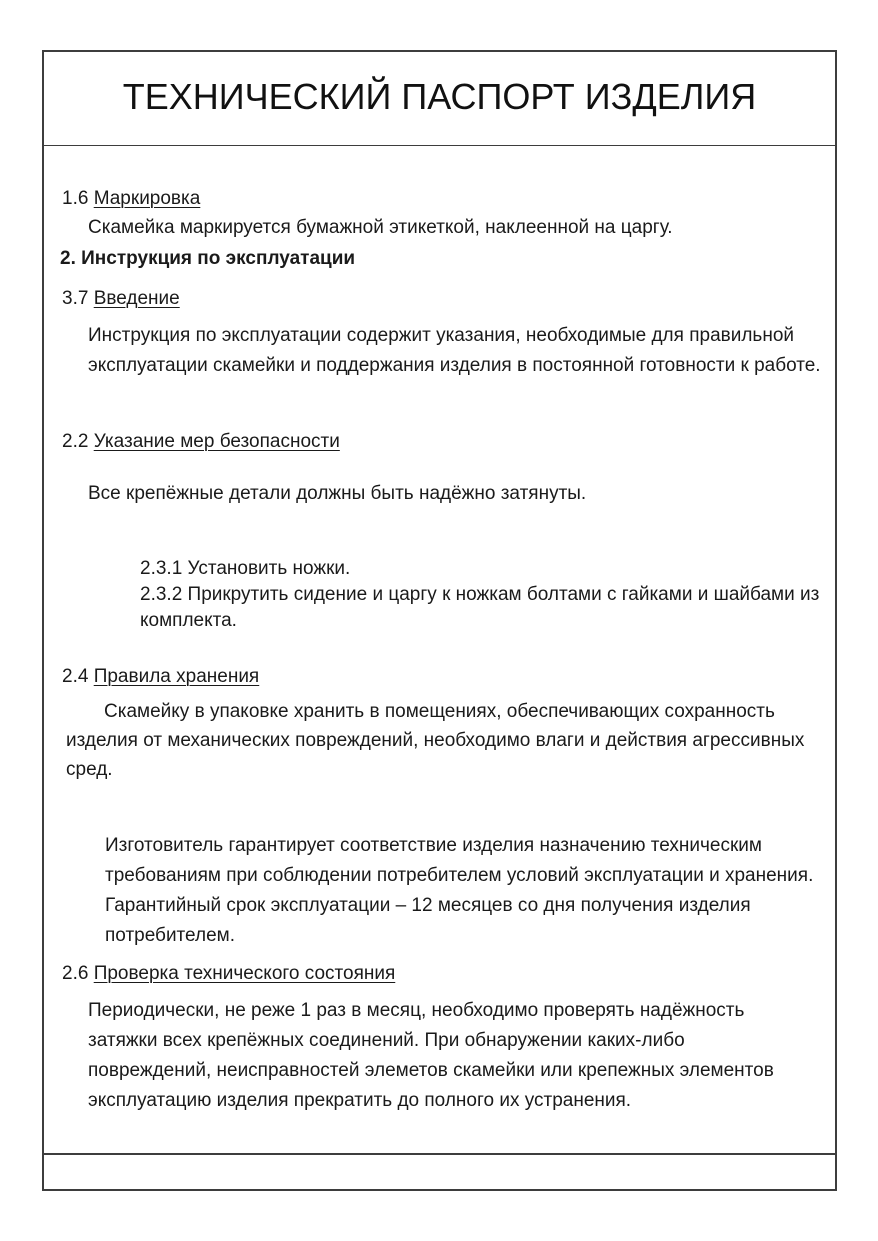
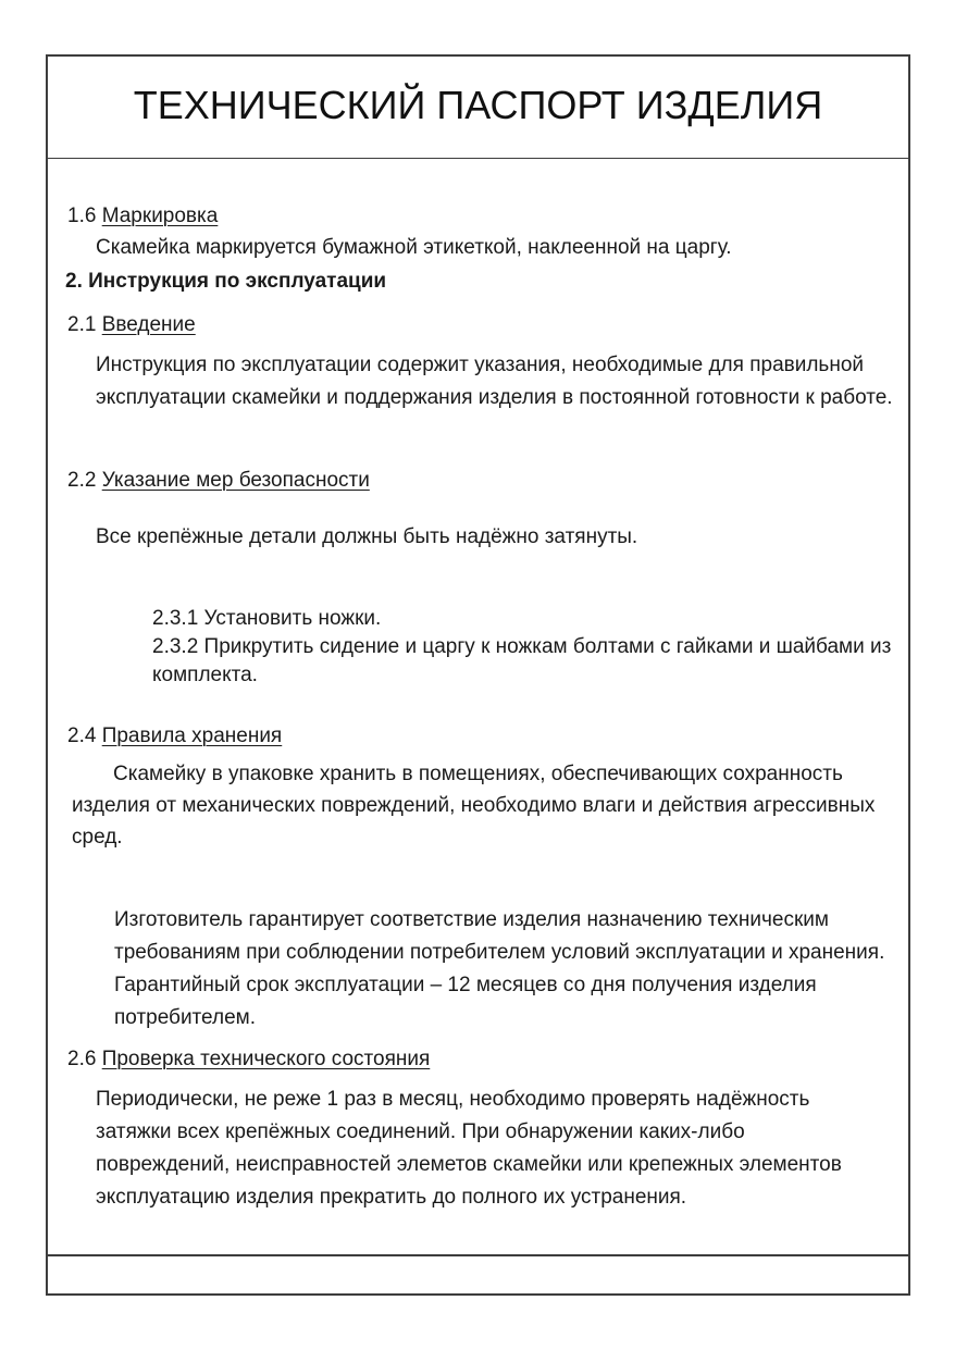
  ТЕХНИЧЕСКИЙ ПАСПОРТ ИЗДЕЛИЯ
  1.6 Маркировка
  Скамейка маркируется бумажной этикеткой, наклеенной на царгу.
  2. Инструкция по эксплуатации
- 3.7 Введение
+ 2.1 Введение
  Инструкция по эксплуатации содержит указания, необходимые для правильной эксплуатации скамейки и поддержания изделия в постоянной готовности к работе.
  2.2 Указание мер безопасности
  Все крепёжные детали должны быть надёжно затянуты.
  2.3.1 Установить ножки.
  2.3.2 Прикрутить сидение и царгу к ножкам болтами с гайками и шайбами из комплекта.
  2.4 Правила хранения
  Скамейку в упаковке хранить в помещениях, обеспечивающих сохранность изделия от механических повреждений, необходимо влаги и действия агрессивных сред.
  Изготовитель гарантирует соответствие изделия назначению техническим требованиям при соблюдении потребителем условий эксплуатации и хранения. Гарантийный срок эксплуатации – 12 месяцев со дня получения изделия потребителем.
  2.6 Проверка технического состояния
  Периодически, не реже 1 раз в месяц, необходимо проверять надёжность затяжки всех крепёжных соединений. При обнаружении каких-либо повреждений, неисправностей элеметов скамейки или крепежных элементов эксплуатацию изделия прекратить до полного их устранения.
